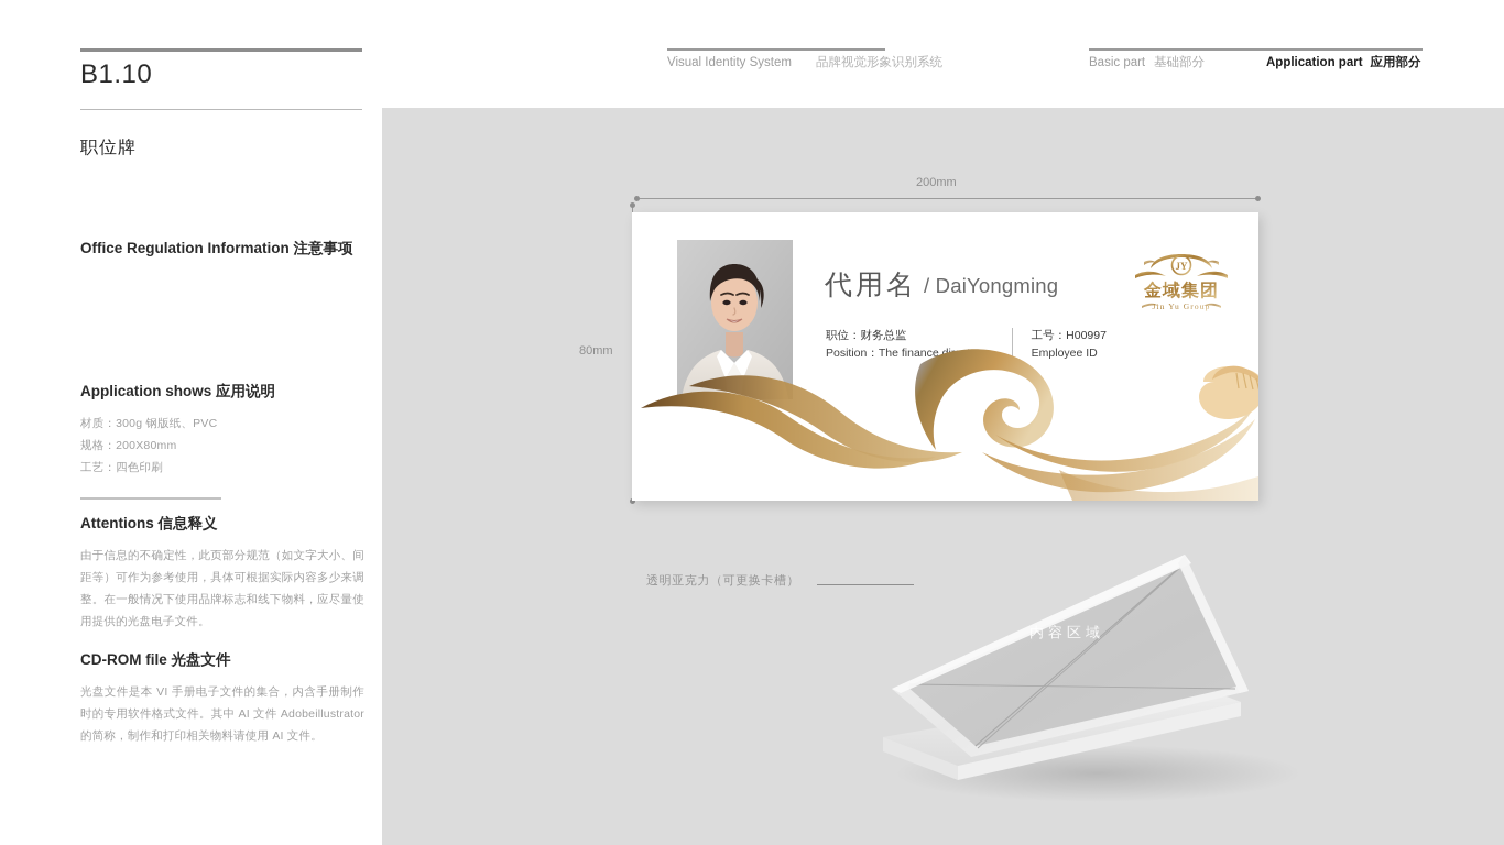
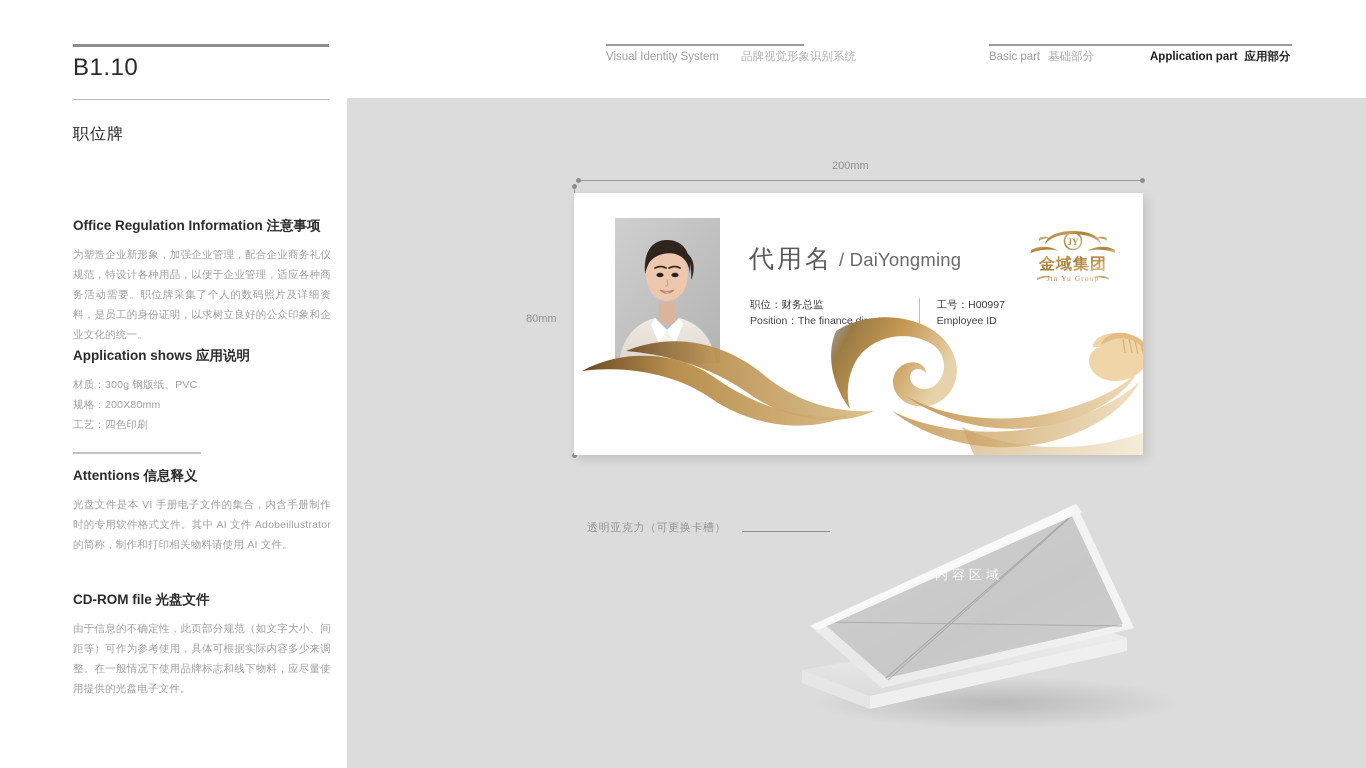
  B1.10
  职位牌
  Office Regulation Information 注意事项
+ 为塑造企业新形象，加强企业管理，配合企业商务礼仪规范，特设计各种用品，以便于企业管理，适应各种商务活动需要。职位牌采集了个人的数码照片及详细资料，是员工的身份证明，以求树立良好的公众印象和企业文化的统一。
  Application shows 应用说明
  材质：300g 钢版纸、PVC
  规格：200X80mm
  工艺：四色印刷
  Attentions 信息释义
- 由于信息的不确定性，此页部分规范（如文字大小、间距等）可作为参考使用，具体可根据实际内容多少来调整。在一般情况下使用品牌标志和线下物料，应尽量使用提供的光盘电子文件。
+ 光盘文件是本 VI 手册电子文件的集合，内含手册制作时的专用软件格式文件。其中 AI 文件 Adobeillustrator 的简称，制作和打印相关物料请使用 AI 文件。
  CD-ROM file 光盘文件
- 光盘文件是本 VI 手册电子文件的集合，内含手册制作时的专用软件格式文件。其中 AI 文件 Adobeillustrator 的简称，制作和打印相关物料请使用 AI 文件。
+ 由于信息的不确定性，此页部分规范（如文字大小、间距等）可作为参考使用，具体可根据实际内容多少来调整。在一般情况下使用品牌标志和线下物料，应尽量使用提供的光盘电子文件。
  Visual Identity System 品牌视觉形象识别系统
  Basic part 基础部分
  Application part 应用部分
  200mm
  80mm
  代用名 / DaiYongming
  职位：财务总监
  Position：The finance d
  工号：H00997
  Employee ID
  JY
  金域集团
  Jin Yu Group
  透明亚克力（可更换卡槽）
  内容区域
